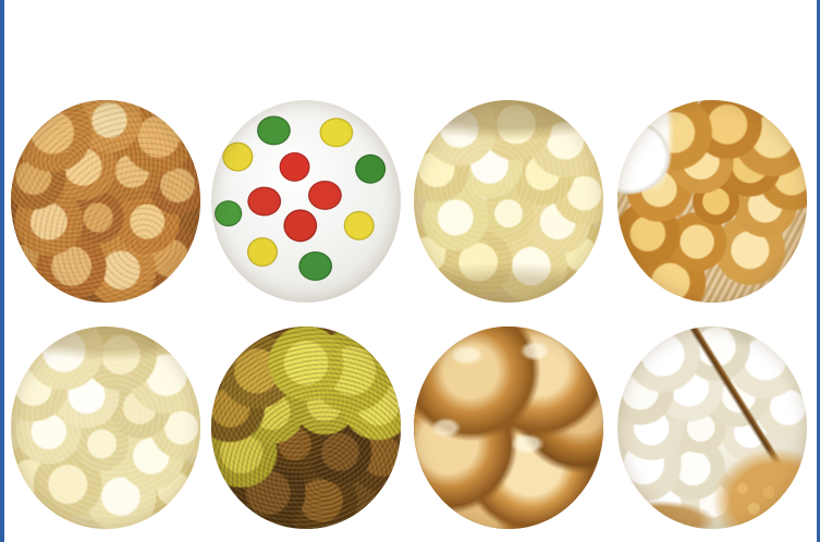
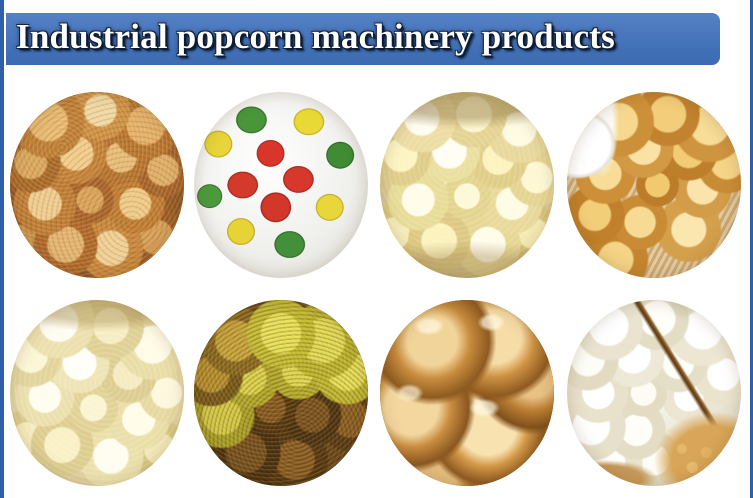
+ Industrial popcorn machinery products
